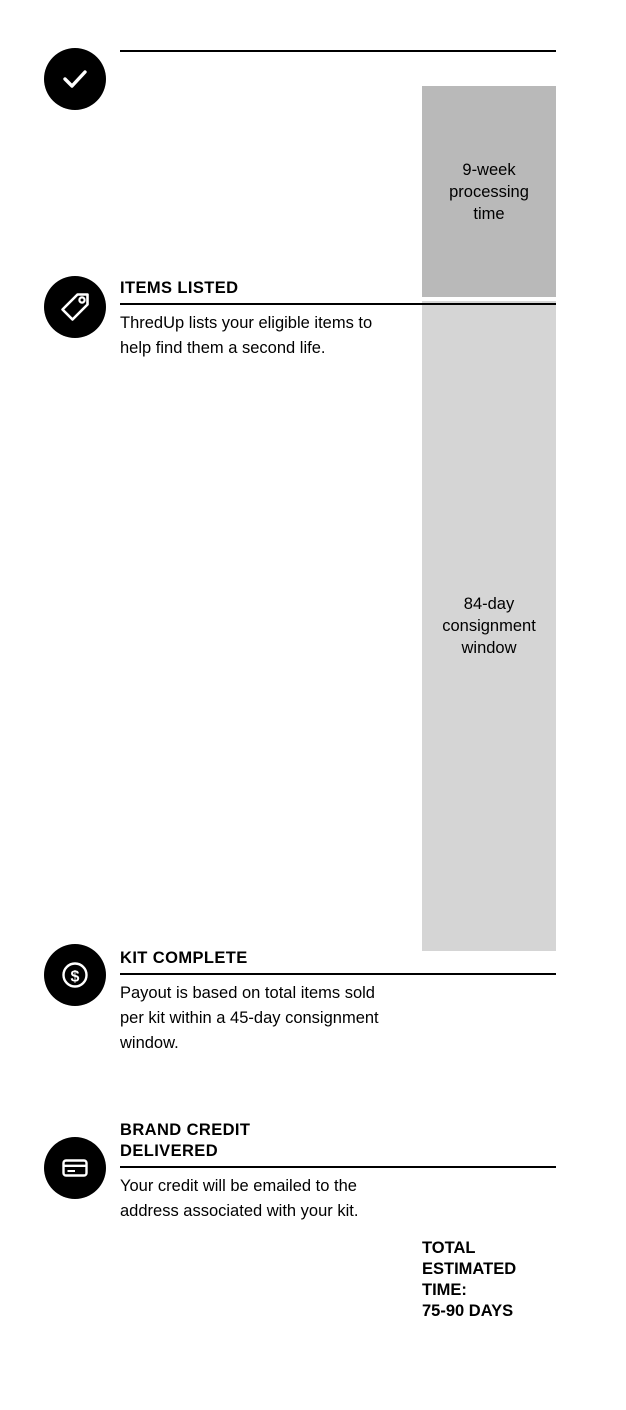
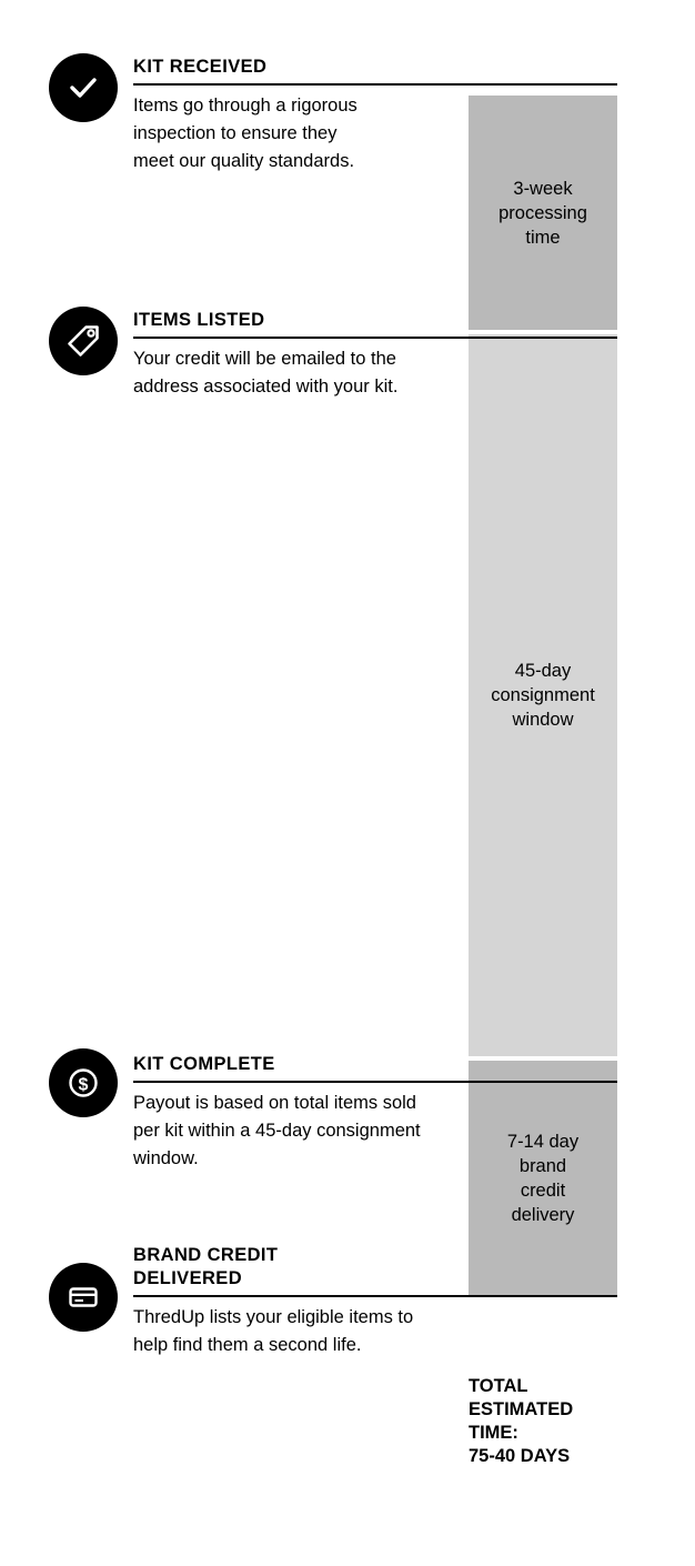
- 9-week
+ 3-week
  processing
  time
- 84-day
+ 45-day
  consignment
  window
+ 7-14 day
+ brand
+ credit
+ delivery
  TOTAL
  ESTIMATED
  TIME:
- 75-90 DAYS
+ 75-40 DAYS
+ KIT RECEIVED
+ Items go through a rigorous inspection to ensure they meet our quality standards.
  ITEMS LISTED
- ThredUp lists your eligible items to help find them a second life.
+ Your credit will be emailed to the address associated with your kit.
  KIT COMPLETE
  Payout is based on total items sold per kit within a 45-day consignment window.
  $
  BRAND CREDIT
  DELIVERED
- Your credit will be emailed to the address associated with your kit.
+ ThredUp lists your eligible items to help find them a second life.
